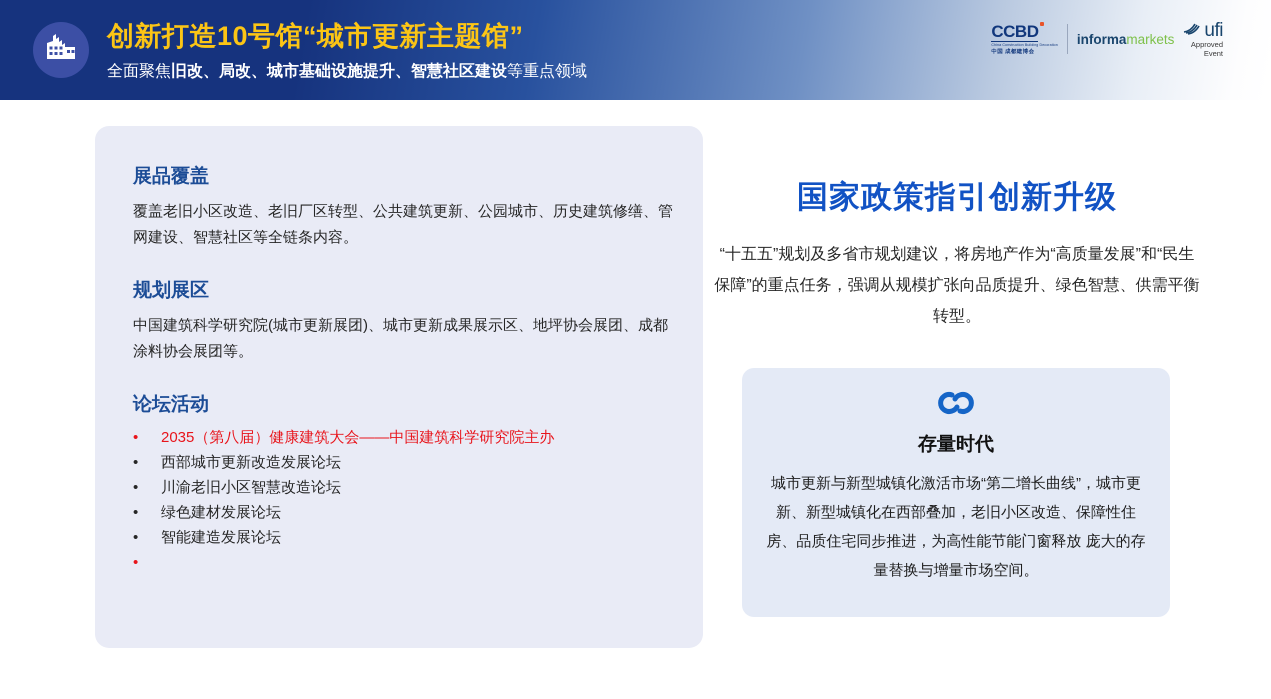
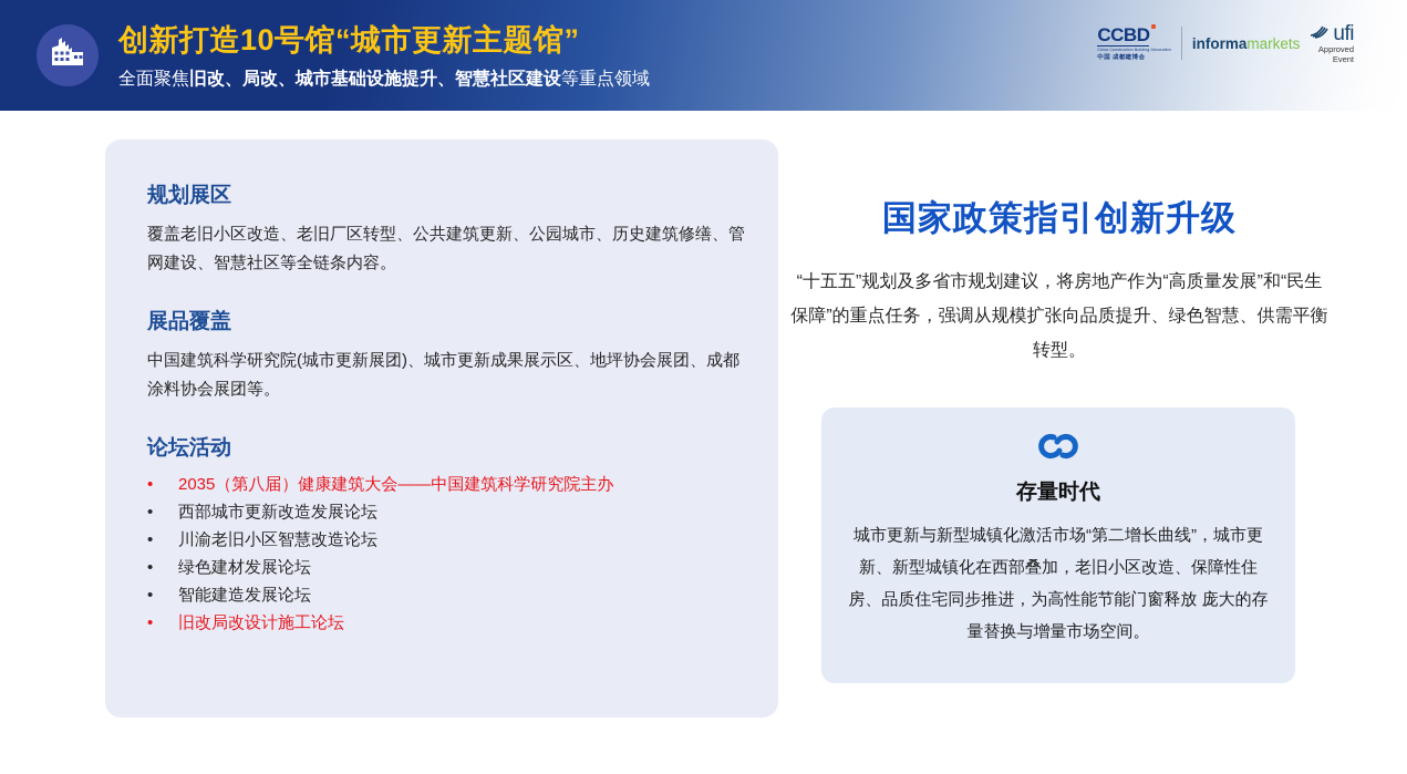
  创新打造10号馆“城市更新主题馆”
  全面聚焦旧改、局改、城市基础设施提升、智慧社区建设等重点领域
  CCBD
  informamarkets
  ufi
  Approved
  Event
- 展品覆盖
+ 规划展区
  覆盖老旧小区改造、老旧厂区转型、公共建筑更新、公园城市、历史建筑修缮、管网建设、智慧社区等全链条内容。
- 规划展区
+ 展品覆盖
  中国建筑科学研究院(城市更新展团)、城市更新成果展示区、地坪协会展团、成都涂料协会展团等。
  论坛活动
  •
  2035（第八届）健康建筑大会——中国建筑科学研究院主办
  •
  西部城市更新改造发展论坛
  •
  川渝老旧小区智慧改造论坛
  •
  绿色建材发展论坛
  •
  智能建造发展论坛
  •
+ 旧改局改设计施工论坛
  国家政策指引创新升级
  “十五五”规划及多省市规划建议，将房地产作为“高质量发展”和“民生保障”的重点任务，强调从规模扩张向品质提升、绿色智慧、供需平衡转型。
  存量时代
  城市更新与新型城镇化激活市场“第二增长曲线”，城市更新、新型城镇化在西部叠加，老旧小区改造、保障性住房、品质住宅同步推进，为高性能节能门窗释放 庞大的存量替换与增量市场空间。
